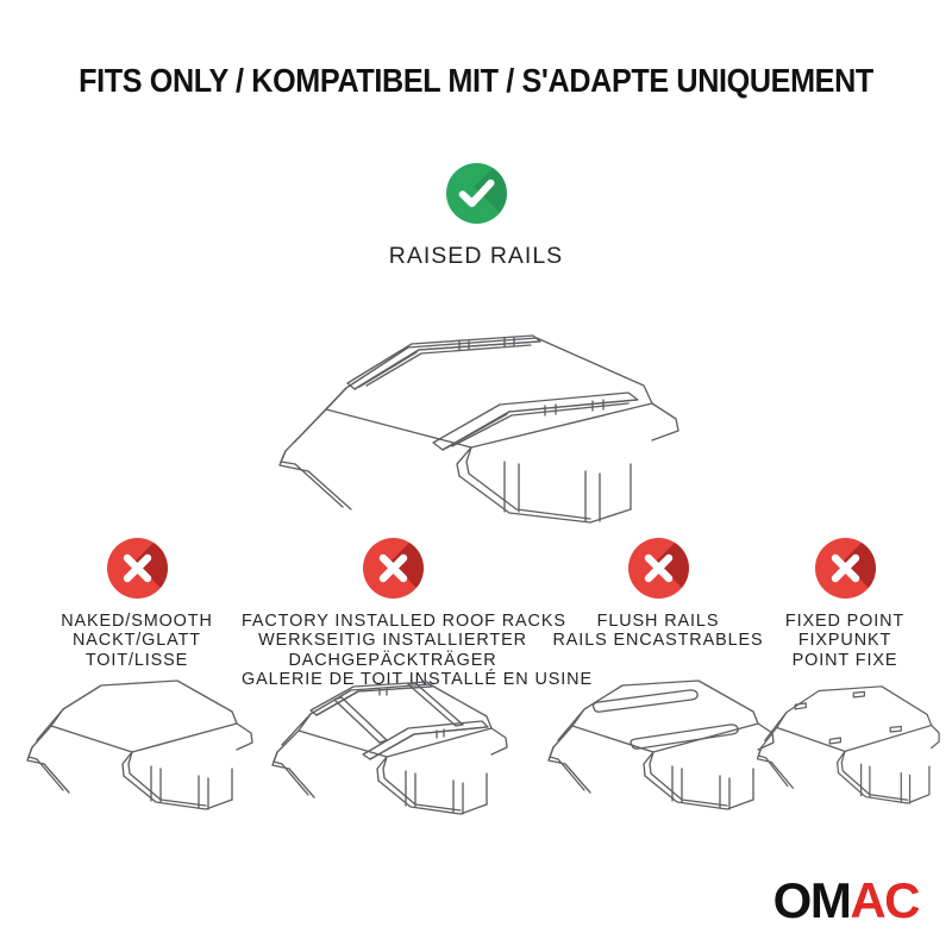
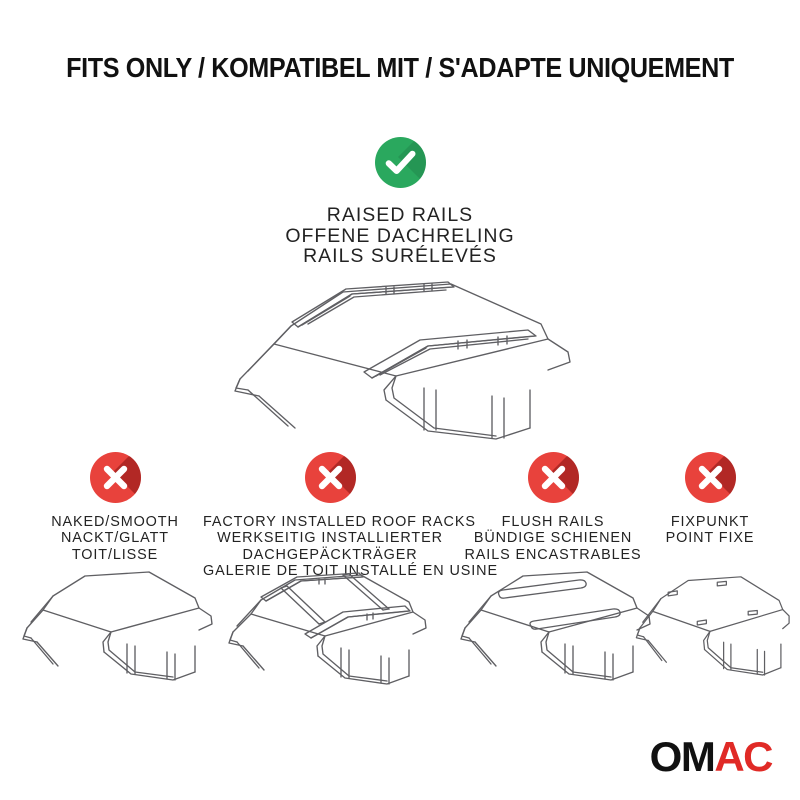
  FITS ONLY / KOMPATIBEL MIT / S'ADAPTE UNIQUEMENT
  RAISED RAILS
+ OFFENE DACHRELING
+ RAILS SURÉLEVÉS
  NAKED/SMOOTH
  NACKT/GLATT
  TOIT/LISSE
  FACTORY INSTALLED ROOF RAC
  WERKSEITIG INSTALLIERTER
  DACHGEPÄCKTRÄGER
  GALERIE DE TOIT INSTALLÉ EN U
  FLUSH RAILS
+ BÜNDIGE SCHIENEN
  RAILS ENCASTRABLES
- FIXED POINT
  FIXPUNKT
  POINT FIXE
  OMAC
